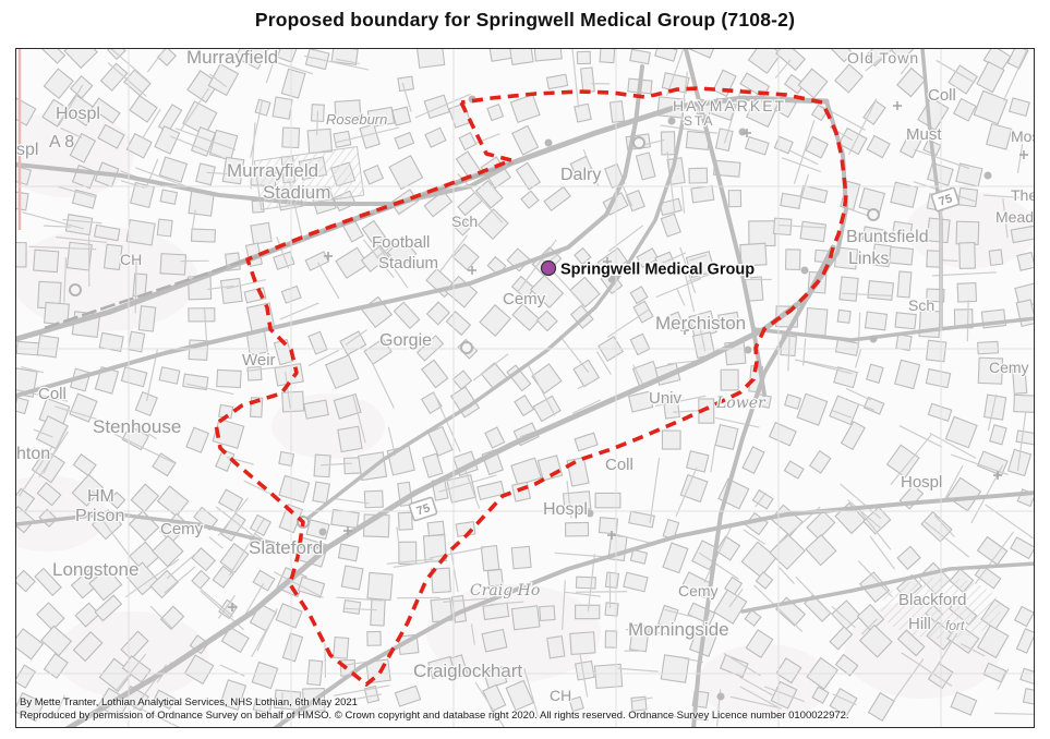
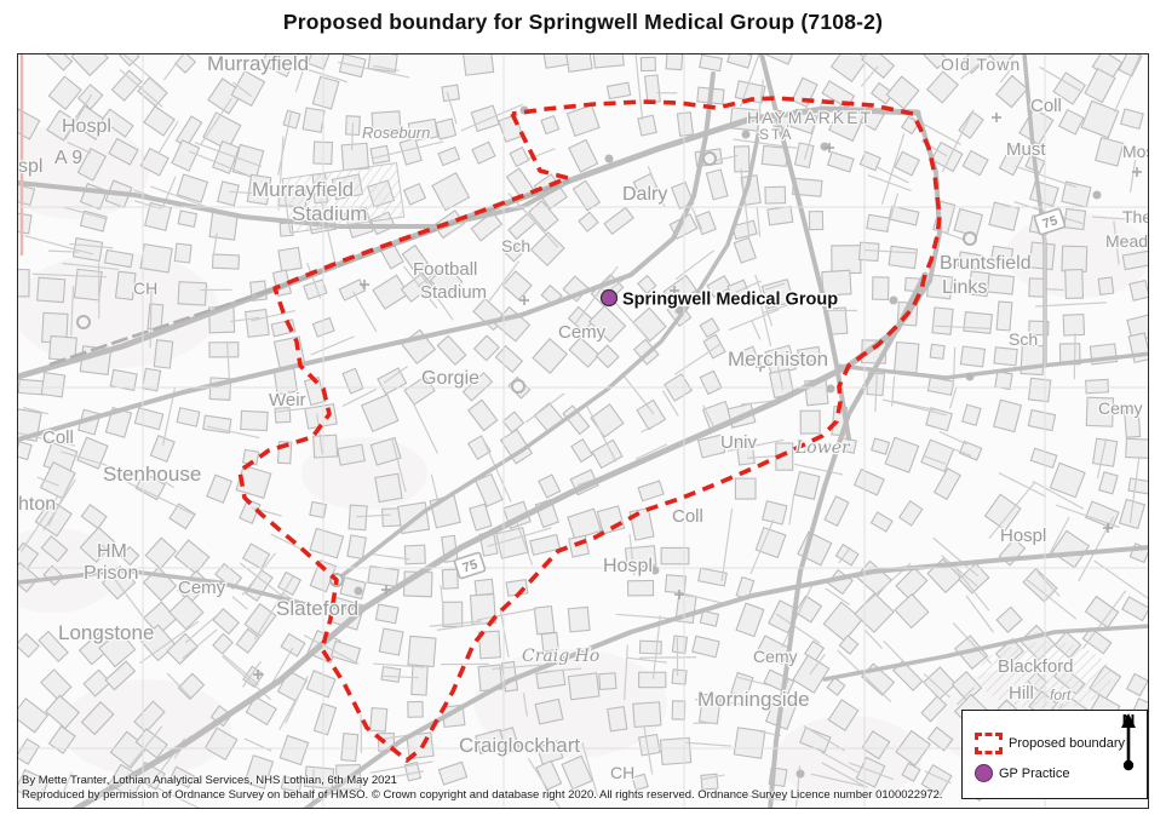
  Proposed boundary for Springwell Medical Group (7108-2)
  Murrayfield
  Hospl
  spl
- A 8
+ A 9
  Roseburn
  Murrayfield
  Stadium
  Football
  Stadium
  Sch
  Dalry
  HAYMARKET
  STA
  Old Town
  Coll
  Must
  The
  Mead
  Bruntsfield
  Links
  Sch
  Cemy
  Merchiston
  Univ
  Lower
  Coll
  CH
  Weir
  Coll
  Stenhouse
  hton
  HM
  Prison
  Cemy
  Longstone
  Slateford
  Craig Ho
  Hospl
  Cemy
  Morningside
  Craiglockhart
  CH
  Blackford
  Hill
  fort
  Hospl
  Gorgie
  Cemy
  Springwell Medical Group
  By Mette Tranter, Lothian Analytical Services, NHS Lothian, 6th May 2021
  Reproduced by permission of Ordnance Survey on behalf of HMSO. © Crown copyright and database right 2020. All rights reserved. Ordnance Survey Licence number 0100022972.
+ Proposed boundary
+ GP Practice
